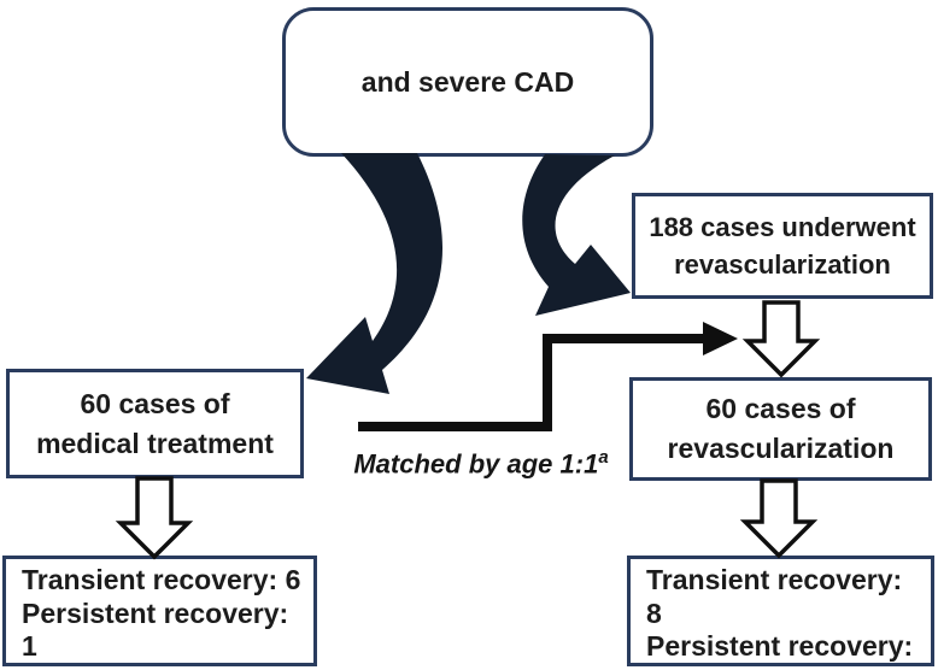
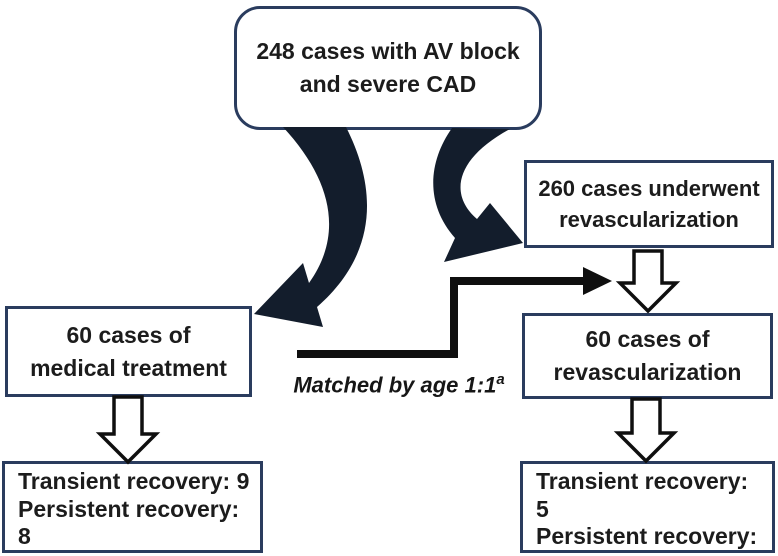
+ 248 cases with AV block
  and severe CAD
- 188 cases underwent
+ 260 cases underwent
  revascularization
  60 cases of
  medical treatment
  60 cases of
  revascularization
- Transient recovery: 6
+ Transient recovery: 9
- Persistent recovery: 1
+ Persistent recovery: 8
- Transient recovery: 8
+ Transient recovery: 5
  Persistent recovery:
  Matched by age 1:1a
